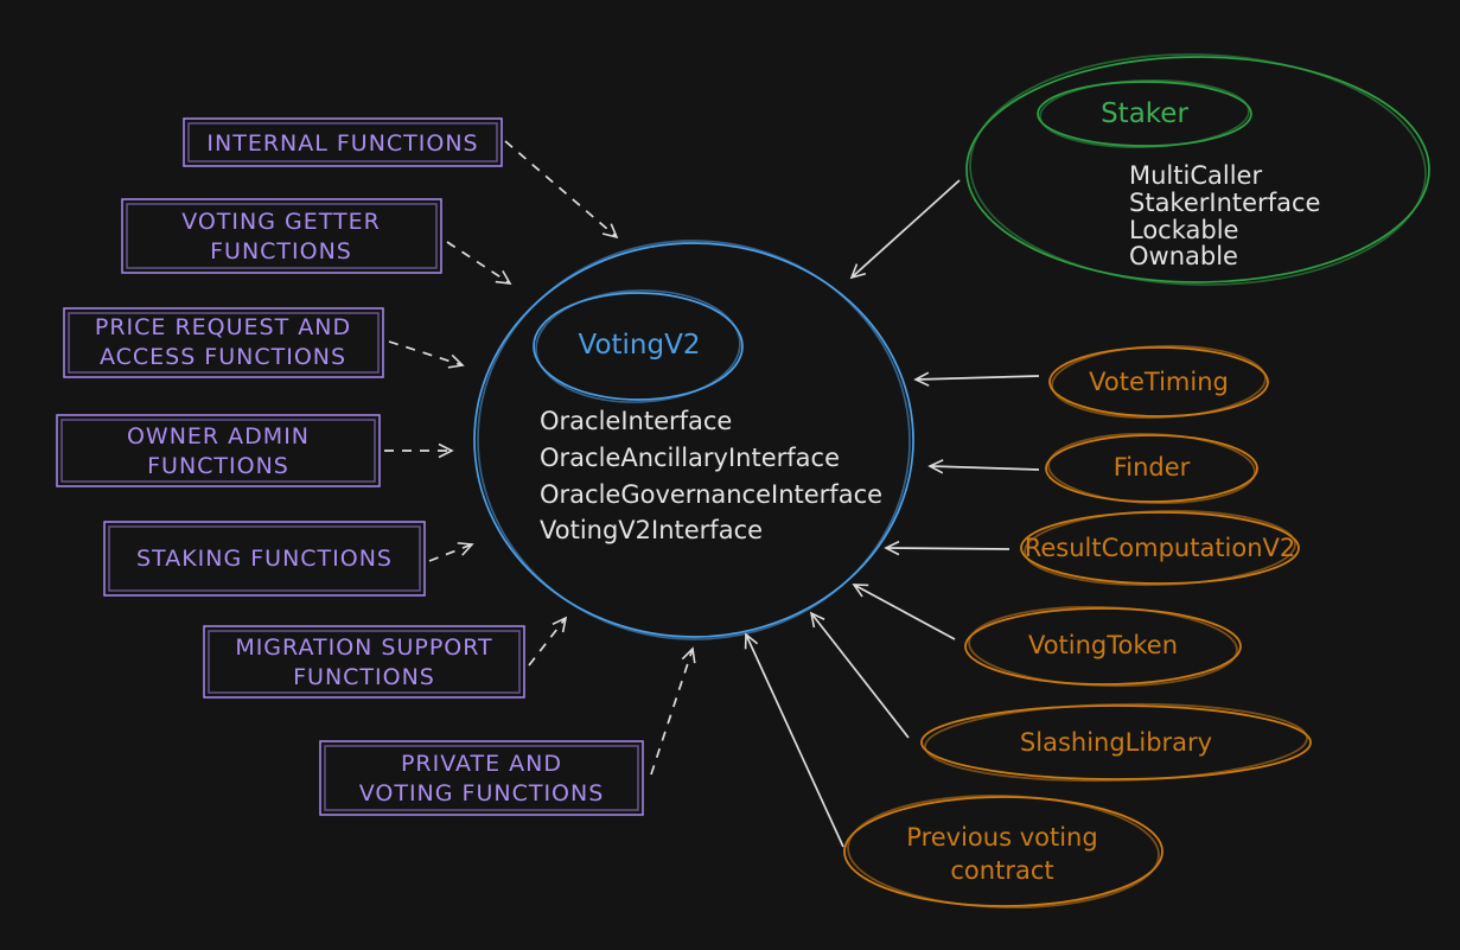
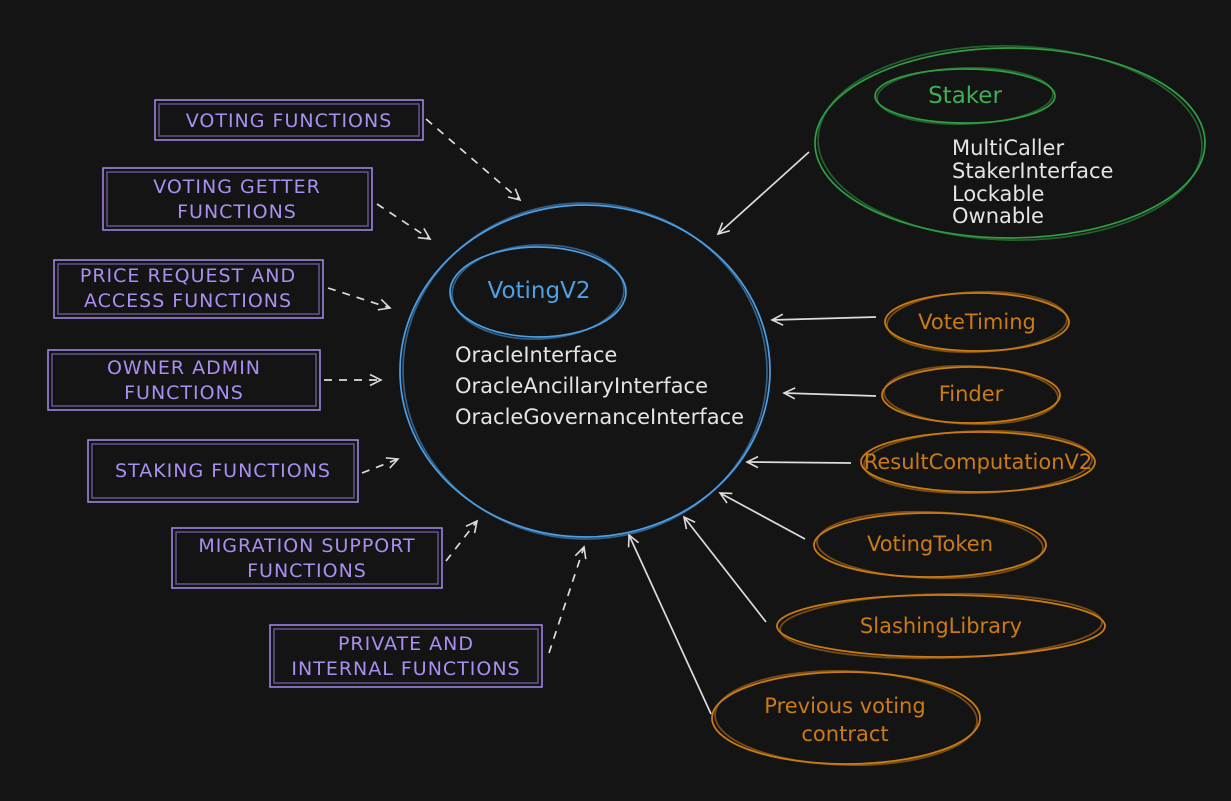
- INTERNAL FUNCTIONS
+ VOTING FUNCTIONS
  VOTING GETTER
  FUNCTIONS
  PRICE REQUEST AND
  ACCESS FUNCTIONS
  OWNER ADMIN
  FUNCTIONS
  STAKING FUNCTIONS
  MIGRATION SUPPORT
  FUNCTIONS
  PRIVATE AND
- VOTING FUNCTIONS
+ INTERNAL FUNCTIONS
  VotingV2
  OracleInterface
  OracleAncillaryInterface
  OracleGovernanceInterface
- VotingV2Interface
  Staker
  MultiCaller
  StakerInterface
  Lockable
  Ownable
  VoteTiming
  Finder
  ResultComputationV2
  VotingToken
  SlashingLibrary
  Previous voting
  contract
